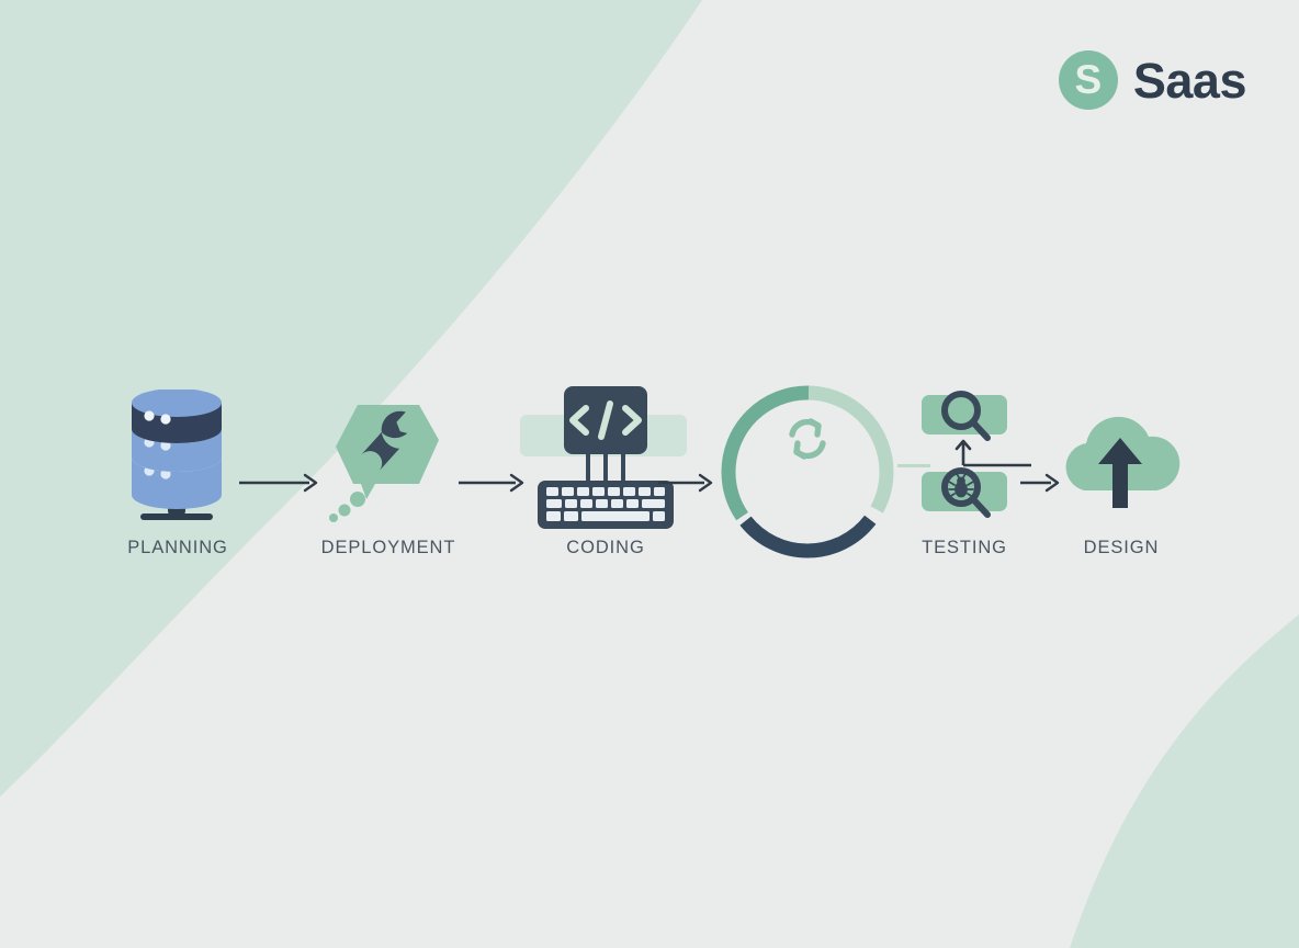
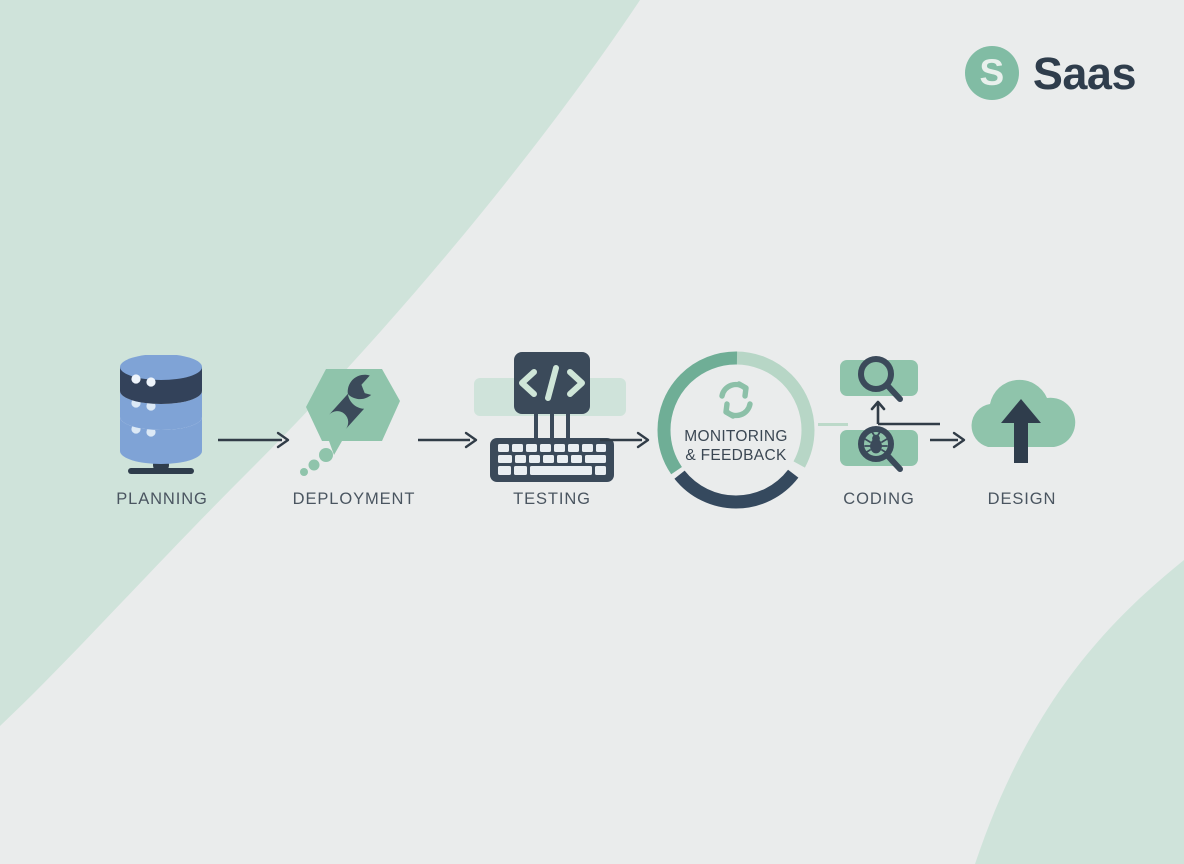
  S
  Saas
  PLANNING
  DEPLOYMENT
- CODING
+ TESTING
+ MONITORING
+ & FEEDBACK
- TESTING
+ CODING
  DESIGN
